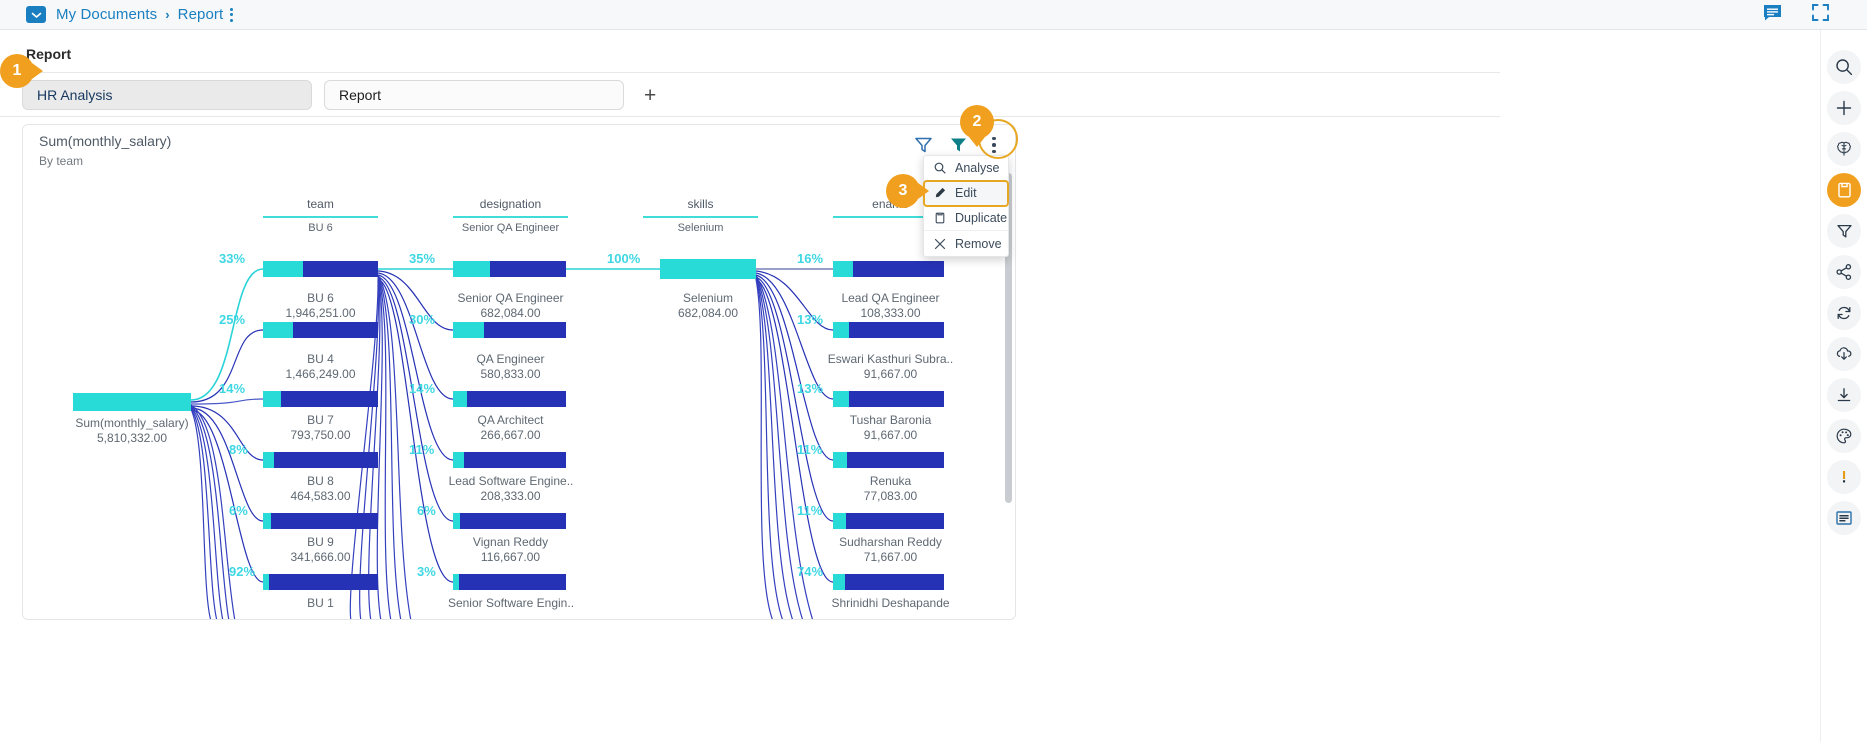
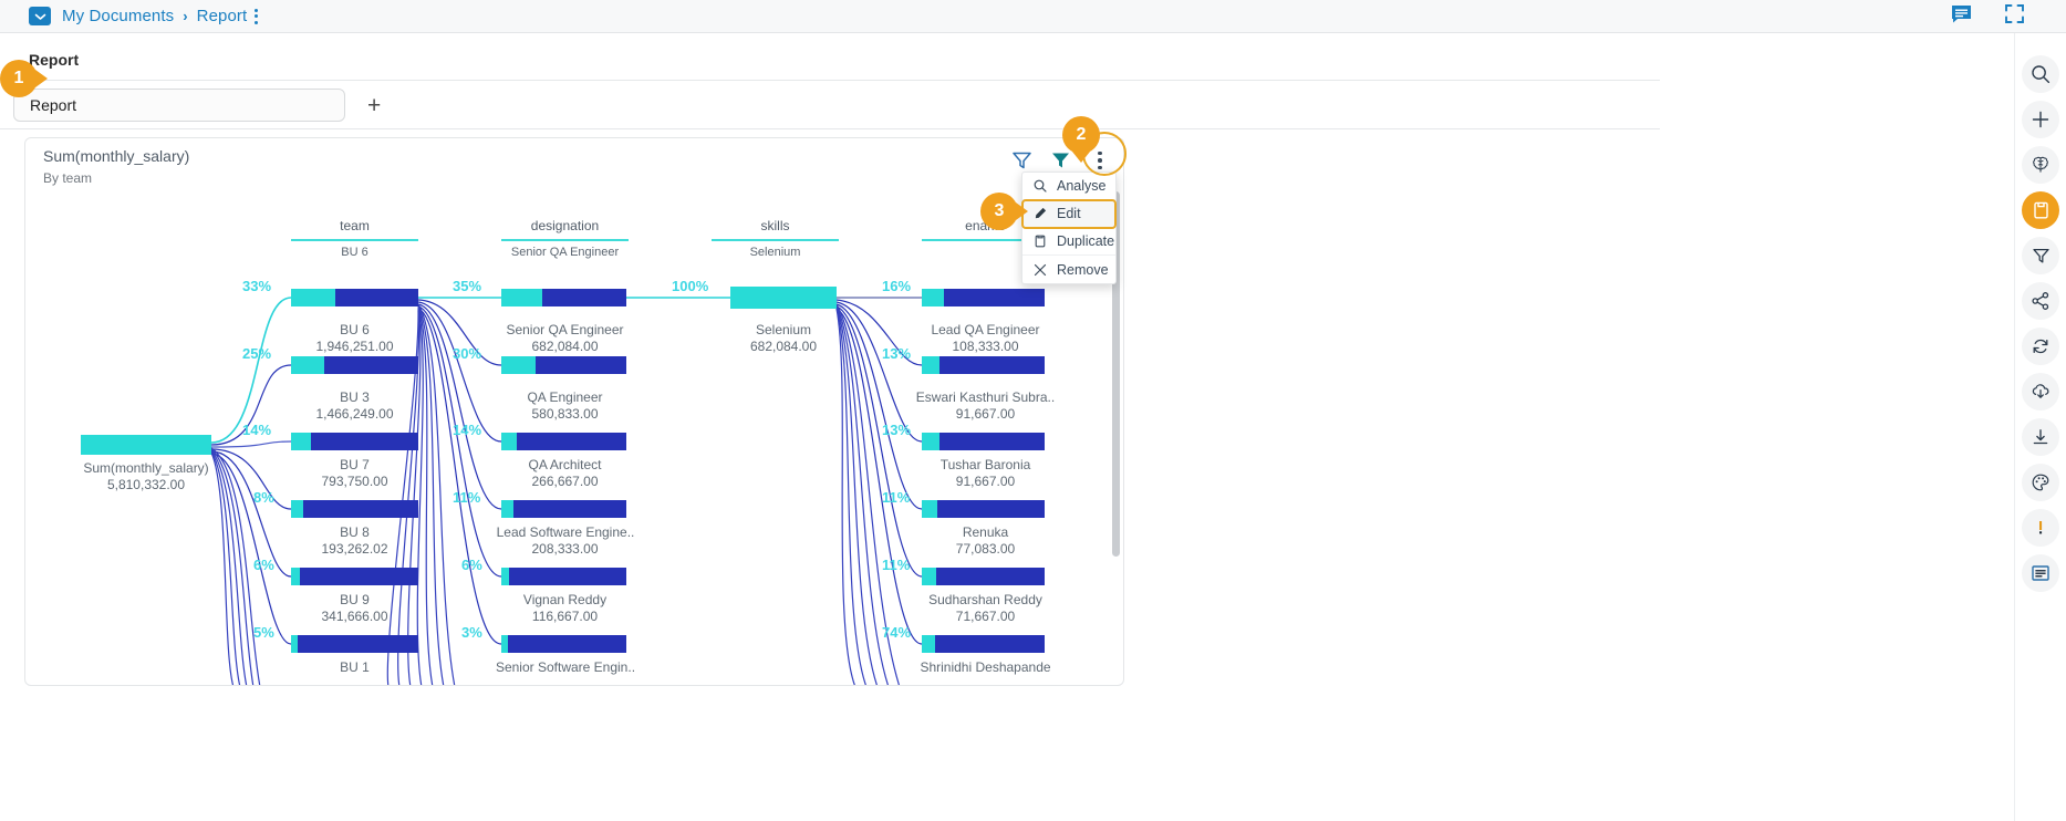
  My Documents
  ›
  Report
  Report
- HR Analysis
  Report
  +
  Sum(monthly_salary)
  By team
  team
  BU 6
  designation
  Senior QA Engineer
  skills
  Selenium
  Sum(monthly_salary)
  5,810,332.00
  33%
  BU 6
  1,946,251.00
  25%
- BU 4
+ BU 3
  1,466,249.00
  14%
  BU 7
  793,750.00
  8%
  BU 8
- 464,583.00
+ 193,262.02
  6%
  BU 9
  341,666.00
- 92%
+ 5%
  BU 1
  35%
  Senior QA Engineer
  682,084.00
  30%
  QA Engineer
  580,833.00
  14%
  QA Architect
  266,667.00
  11%
  Lead Software Engine..
  208,333.00
  6%
  Vignan Reddy
  116,667.00
  3%
  Senior Software Engin..
  100%
  Selenium
  682,084.00
  16%
  Lead QA Engineer
  108,333.00
  13%
  Eswari Kasthuri Subra..
  91,667.00
  13%
  Tushar Baronia
  91,667.00
  11%
  Renuka
  77,083.00
  11%
  Sudharshan Reddy
  71,667.00
  74%
  Shrinidhi Deshapande
  Analyse
  Edit
  Duplicate
  Remove
  1
  2
  3
